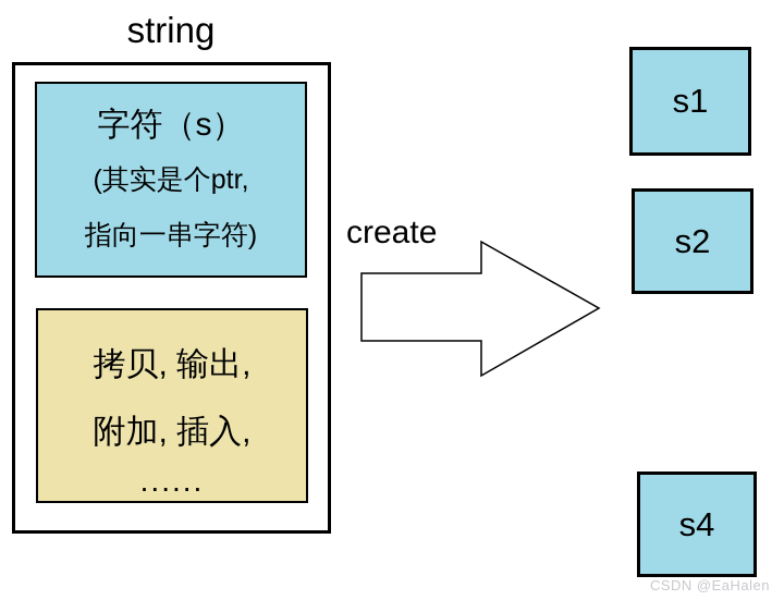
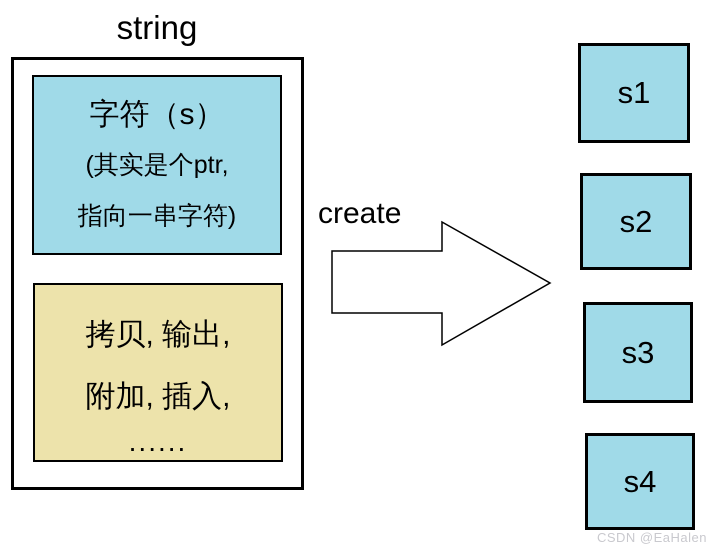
  string
  字符（s）
  (其实是个ptr,
  指向一串字符)
  拷贝, 输出,
  附加, 插入,
  ......
  create
  s1
  s2
+ s3
  s4
  CSDN @EaHalen
